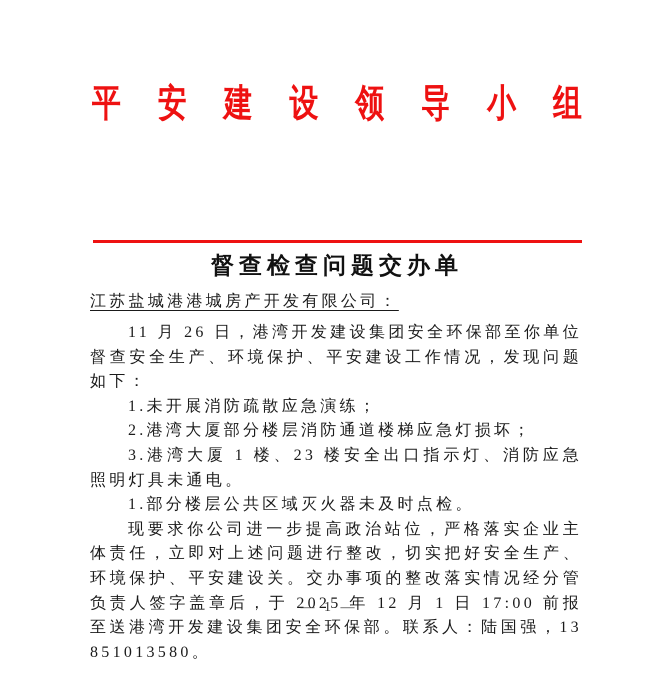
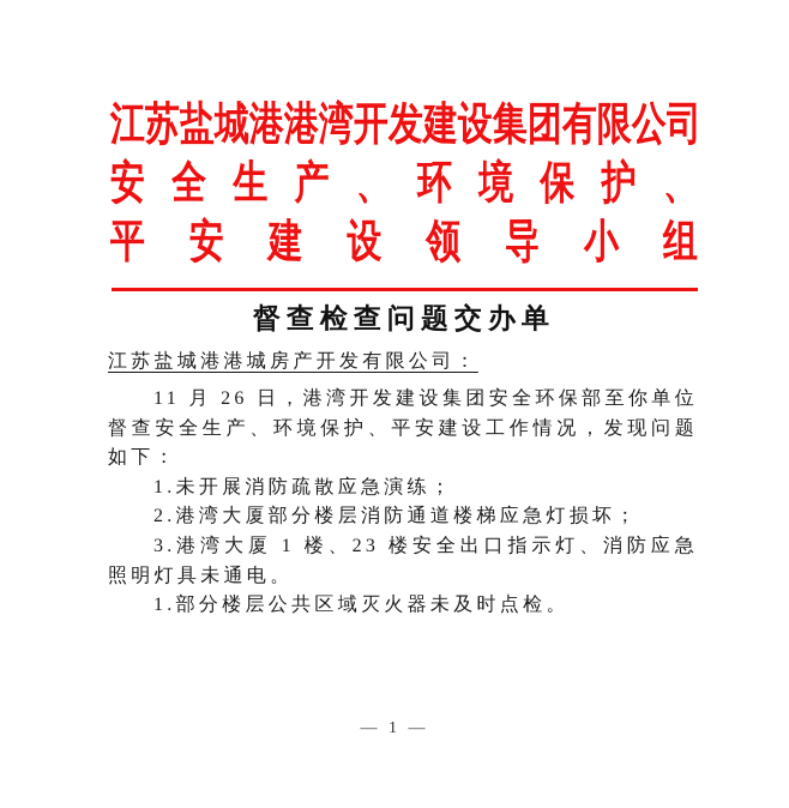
+ 江苏盐城港港湾开发建设集团有限公司
+ 安全生产、环境保护、
  平安建设领导小组
  督查检查问题交办单
  江苏盐城港港城房产开发有限公司：
  11 月 26 日，港湾开发建设集团安全环保部至你单位督查安全生产、环境保护、平安建设工作情况，发现问题如下：
  1.未开展消防疏散应急演练；
  2.港湾大厦部分楼层消防通道楼梯应急灯损坏；
  3.港湾大厦 1 楼、23 楼安全出口指示灯、消防应急照明灯具未通电。
  1.部分楼层公共区域灭火器未及时点检。
- 现要求你公司进一步提高政治站位，严格落实企业主体责任，立即对上述问题进行整改，切实把好安全生产、环境保护、平安建设关。交办事项的整改落实情况经分管负责人签字盖章后，于 2025 年 12 月 1 日 17:00 前报至送港湾开发建设集团安全环保部。联系人：陆国强，13851013580。
  — 1 —
